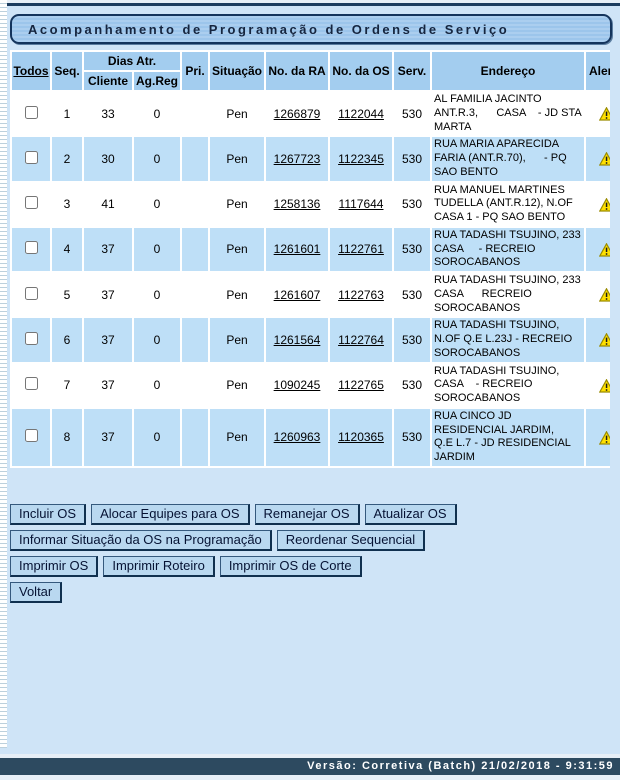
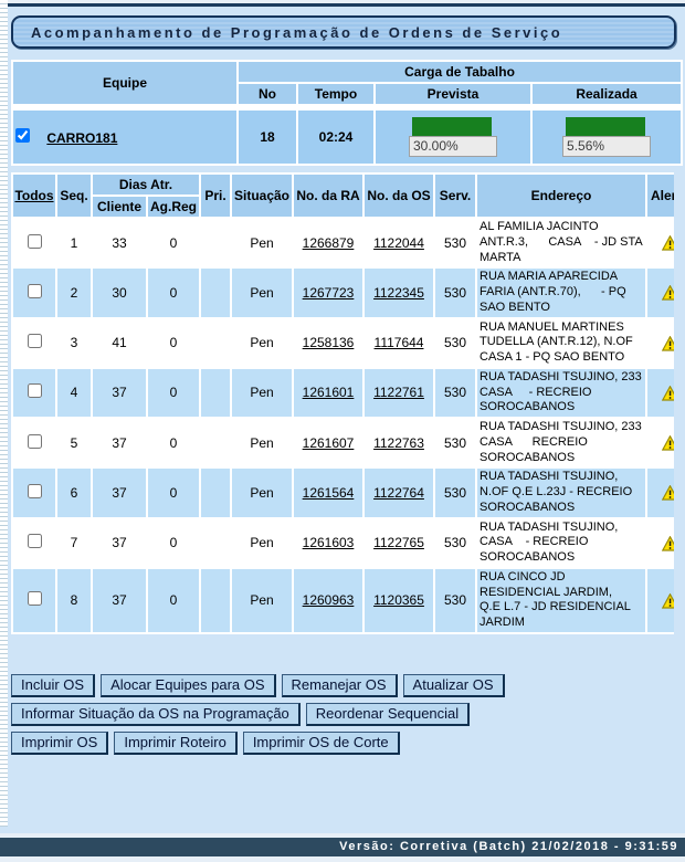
  Acompanhamento de Programação de Ordens de Serviço
+ Equipe	Carga de Tabalho
+ No	Tempo	Prevista	Realizada
+ CARRO181	18	02:24	30.00%	5.56%
  Todos	Seq.	Dias Atr.	Pri.	Situação	No. da RA	No. da OS	Serv.	Endereço	Aler
  Cliente	Ag.Reg
  	1	33	0		Pen	1266879	1122044	530	AL FAMILIA JACINTO ANT.R.3, CASA - JD STA MARTA
  	2	30	0		Pen	1267723	1122345	530	RUA MARIA APARECIDA FARIA (ANT.R.70), - PQ SAO BENTO
  	3	41	0		Pen	1258136	1117644	530	RUA MANUEL MARTINES TUDELLA (ANT.R.12), N.OF CASA 1 - PQ SAO BENTO
  	4	37	0		Pen	1261601	1122761	530	RUA TADASHI TSUJINO, 233 CASA - RECREIO SOROCABANOS
  	5	37	0		Pen	1261607	1122763	530	RUA TADASHI TSUJINO, 233 CASA RECREIO SOROCABANOS
  	6	37	0		Pen	1261564	1122764	530	RUA TADASHI TSUJINO, N.OF Q.E L.23J - RECREIO SOROCABANOS
- 	7	37	0		Pen	1090245	1122765	530	RUA TADASHI TSUJINO, CASA - RECREIO SOROCABANOS
+ 	7	37	0		Pen	1261603	1122765	530	RUA TADASHI TSUJINO, CASA - RECREIO SOROCABANOS
  	8	37	0		Pen	1260963	1120365	530	RUA CINCO JD RESIDENCIAL JARDIM, Q.E L.7 - JD RESIDENCIAL JARDIM
  Incluir OS Alocar Equipes para OS Remanejar OS Atualizar OS
  Informar Situação da OS na Programação Reordenar Sequencial
  Imprimir OS Imprimir Roteiro Imprimir OS de Corte
- Voltar
  Versão: Corretiva (Batch) 21/02/2018 - 9:31:59
